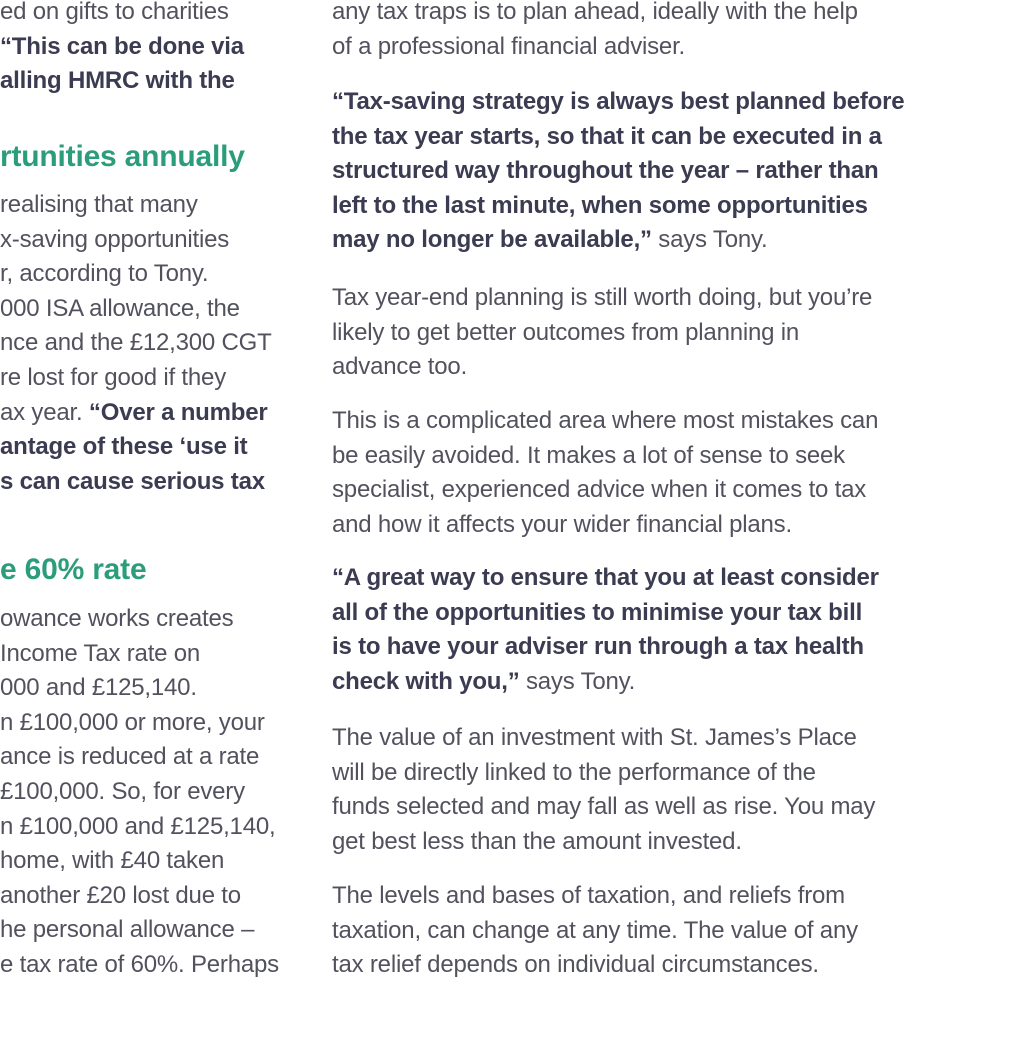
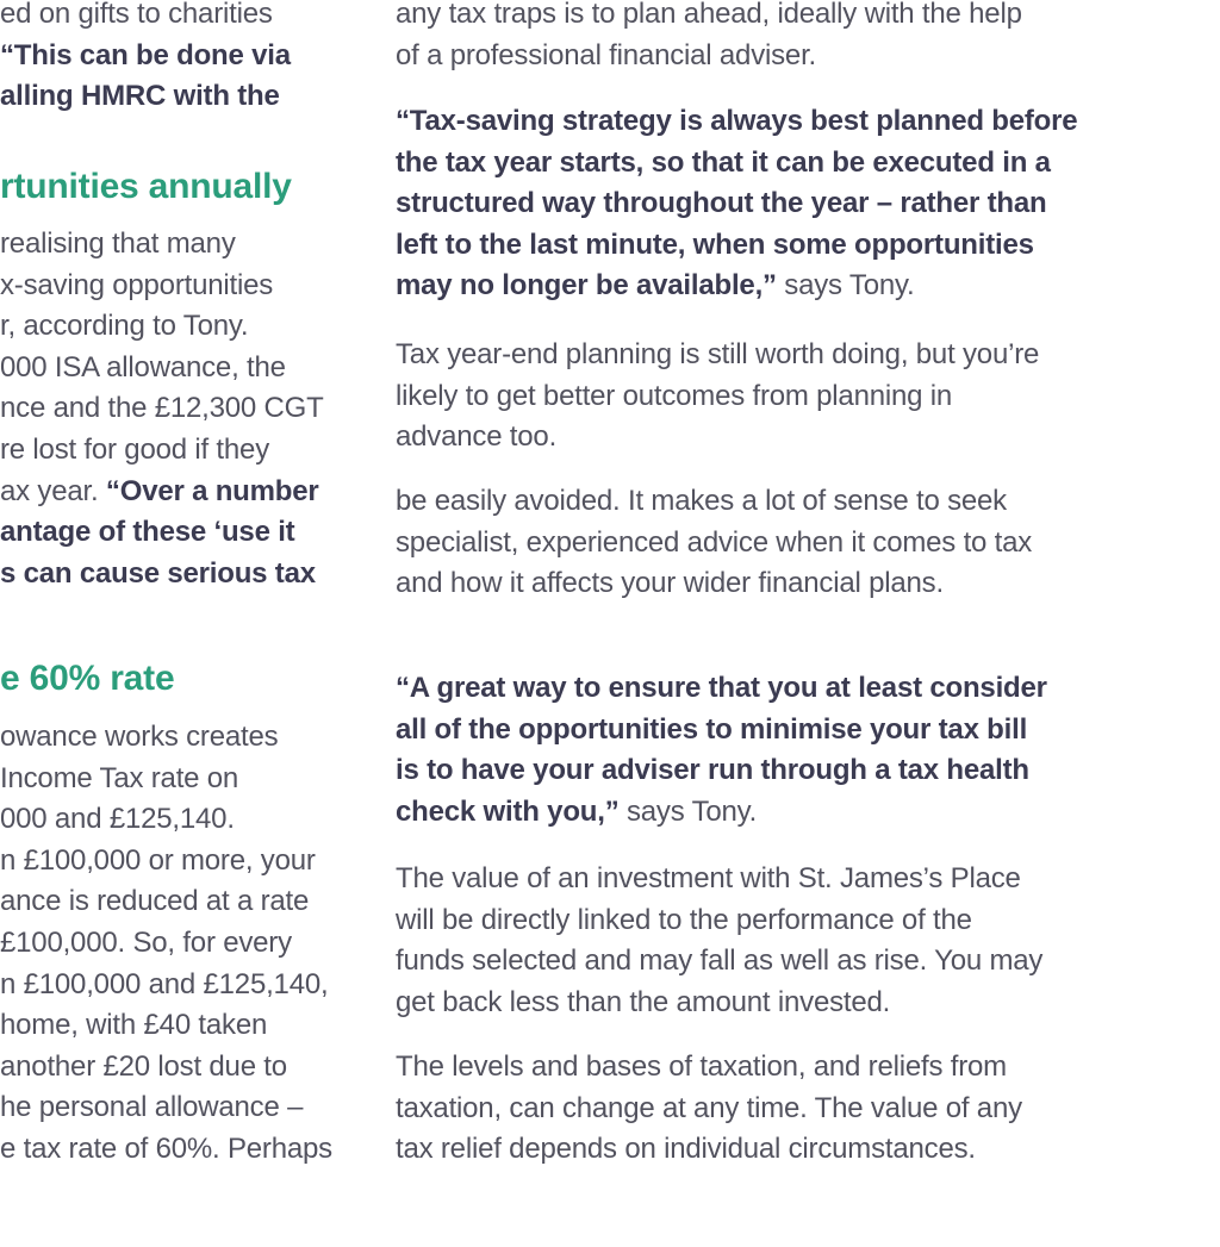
  ed on gifts to charities
  “This can be done via
  alling HMRC with the
  rtunities annually
  realising that many
  x-saving opportunities
  r, according to Tony.
  000 ISA allowance, the
  nce and the £12,300 CGT
  re lost for good if they
  ax year. “Over a number
  antage of these ‘use it
  s can cause serious tax
  e 60% rate
  owance works creates
  Income Tax rate on
  000 and £125,140.
  n £100,000 or more, your
  ance is reduced at a rate
  £100,000. So, for every
  n £100,000 and £125,140,
  home, with £40 taken
  another £20 lost due to
  he personal allowance –
  e tax rate of 60%. Perhaps
  any tax traps is to plan ahead, ideally with the help
  of a professional financial adviser.
  “Tax-saving strategy is always best planned before
  the tax year starts, so that it can be executed in a
  structured way throughout the year – rather than
  left to the last minute, when some opportunities
  may no longer be available,” says Tony.
  Tax year-end planning is still worth doing, but you’re
  likely to get better outcomes from planning in
  advance too.
- This is a complicated area where most mistakes can
  be easily avoided. It makes a lot of sense to seek
  specialist, experienced advice when it comes to tax
  and how it affects your wider financial plans.
  “A great way to ensure that you at least consider
  all of the opportunities to minimise your tax bill
  is to have your adviser run through a tax health
  check with you,” says Tony.
  The value of an investment with St. James’s Place
  will be directly linked to the performance of the
  funds selected and may fall as well as rise. You may
- get best less than the amount invested.
+ get back less than the amount invested.
  The levels and bases of taxation, and reliefs from
  taxation, can change at any time. The value of any
  tax relief depends on individual circumstances.
